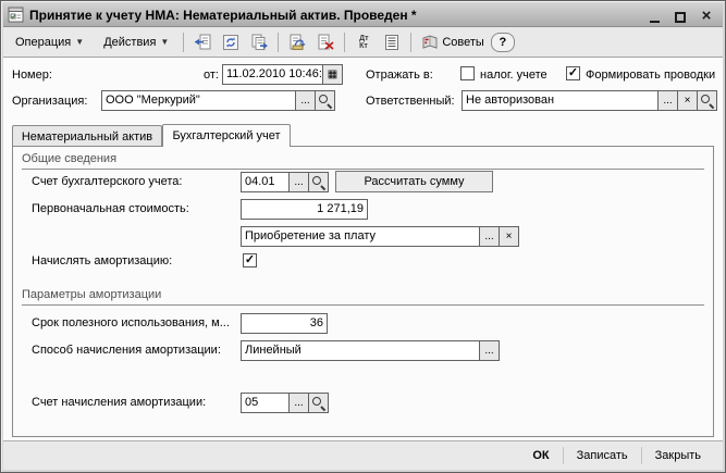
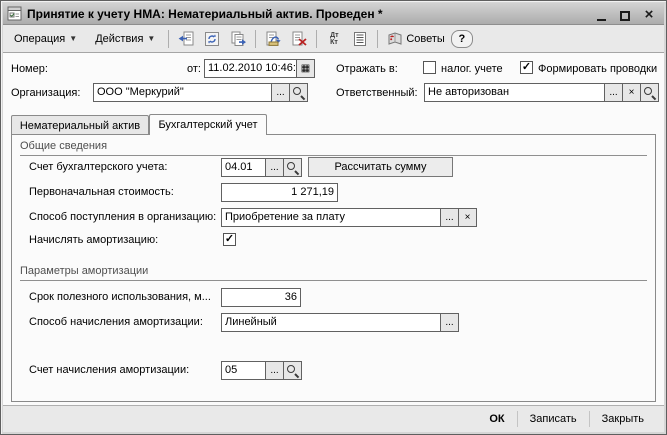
  Принятие к учету НМА: Нематериальный актив. Проведен *
  ×
  Операция
  ▼
  Действия
  ▼
  Советы
  ?
  Номер:
  от:
  11.02.2010 10:46:
  ▦
  Отражать в:
  налог. учете
  ✓
  Формировать проводки
  Организация:
  ООО "Меркурий"
  ...
  Ответственный:
  Не авторизован
  ...
  ×
  Нематериальный актив
  Бухгалтерский учет
  Общие сведения
  Счет бухгалтерского учета:
  04.01
  ...
  Рассчитать сумму
  Первоначальная стоимость:
  1 271,19
+ Способ поступления в организацию:
  Приобретение за плату
  ...
  ×
  Начислять амортизацию:
  ✓
  Параметры амортизации
  Срок полезного использования, м...
  36
  Способ начисления амортизации:
  Линейный
  ...
  Счет начисления амортизации:
  05
  ...
  ОК
  Записать
  Закрыть
